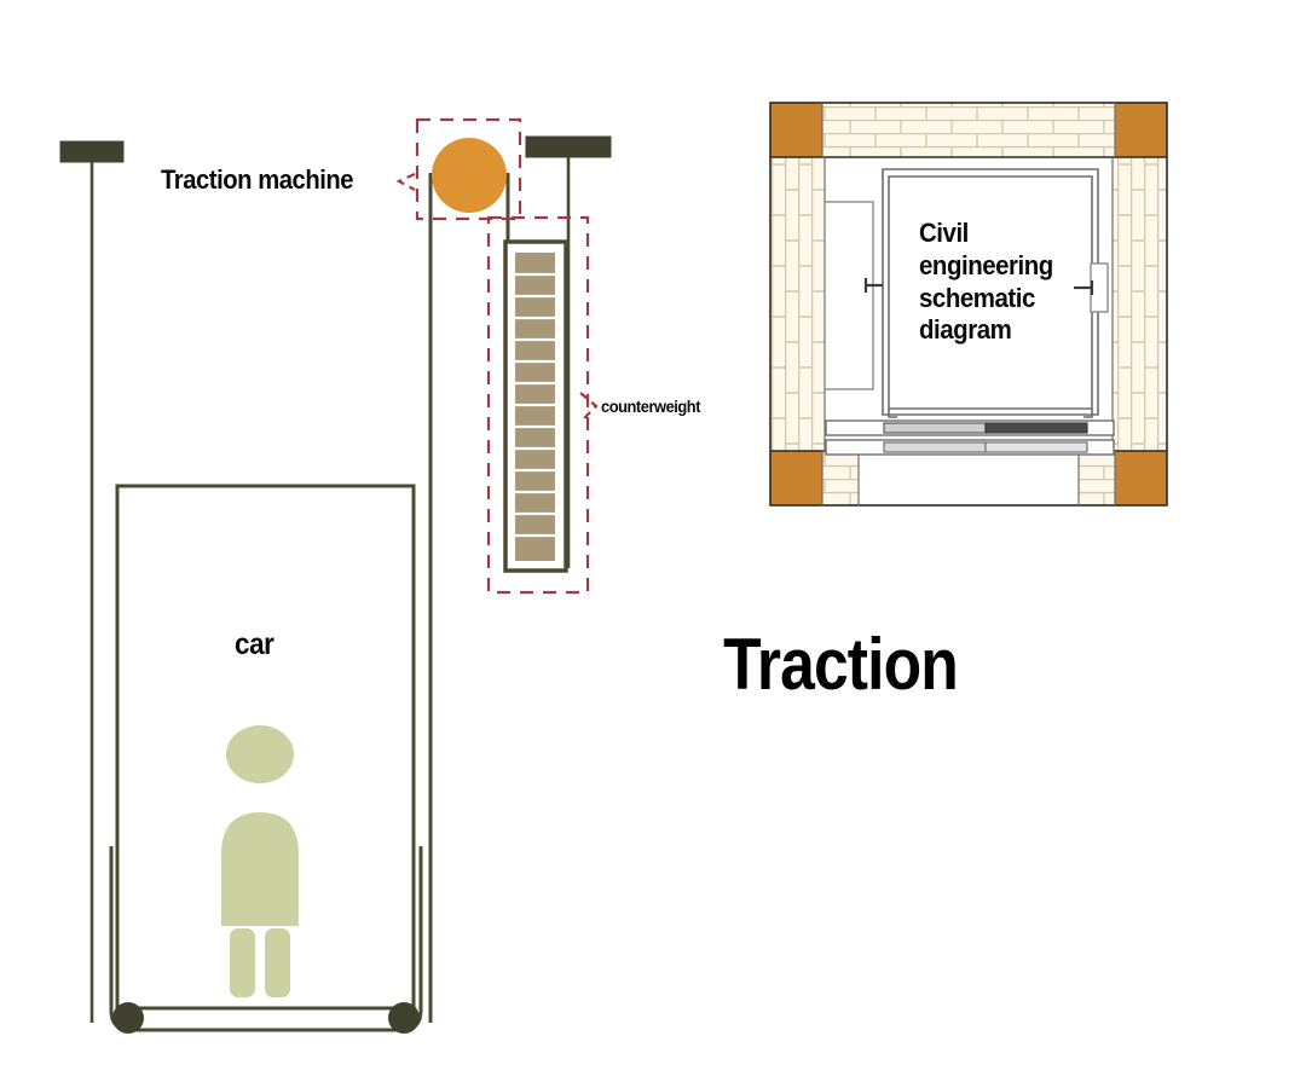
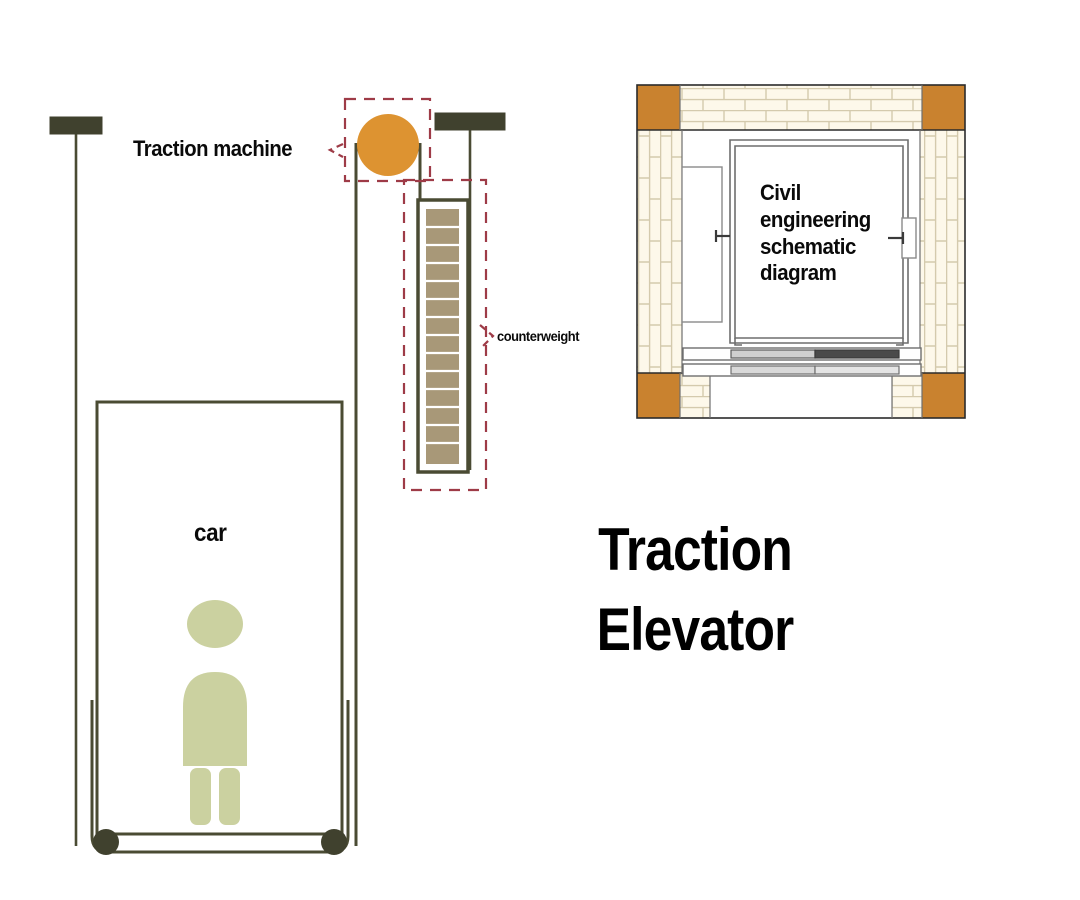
  Traction machine
  counterweight
  car
  Civil
  engineering
  schematic
  diagram
  Traction
+ Elevator
